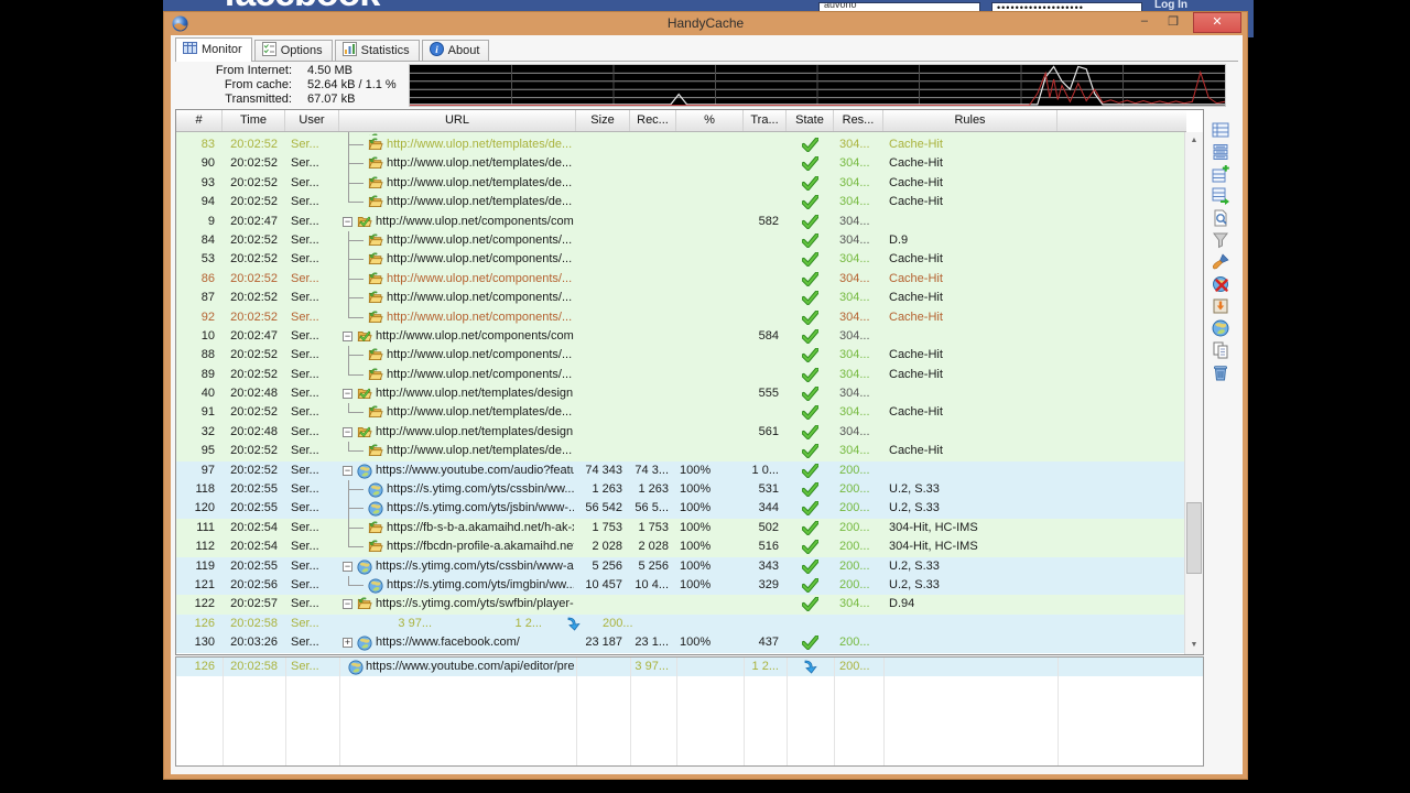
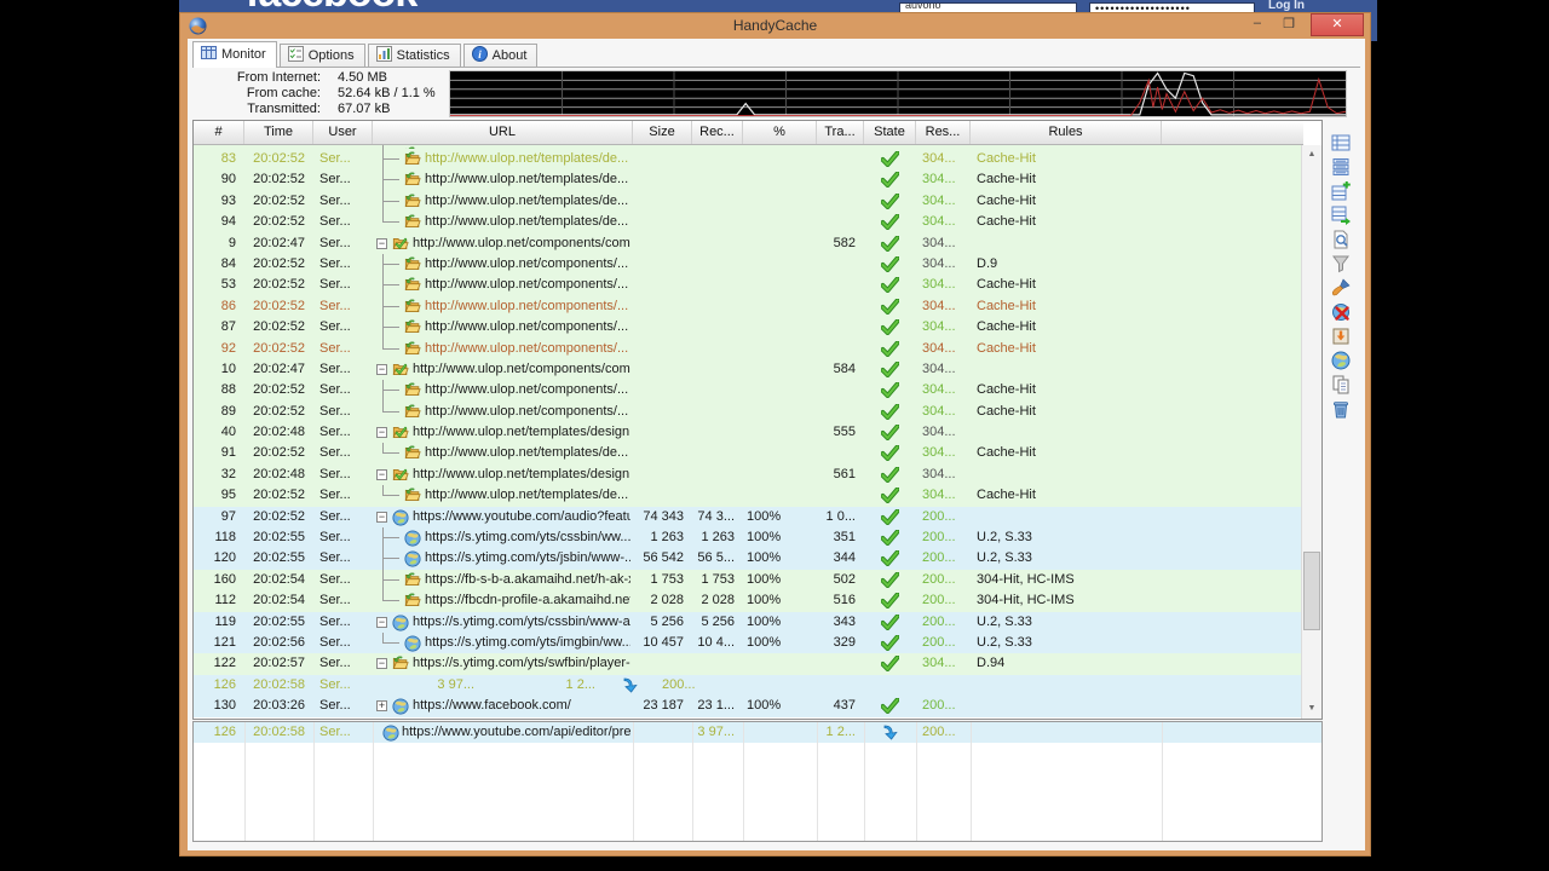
  auvorio
  •••••••••••••••••••
  Log In
  HandyCache
  –
  ❒
  ✕
  Monitor
  Options
  Statistics
  i
  About
  From Internet:
  4.50 MB
  From cache:
  52.64 kB / 1.1 %
  Transmitted:
  67.07 kB
  #
  Time
  User
  URL
  Size
  Rec...
  %
  Tra...
  State
  Res...
  Rules
  83
  20:02:52
  Ser...
  http://www.ulop.net/templates/de...
  304...
  Cache-Hit
  90
  20:02:52
  Ser...
  http://www.ulop.net/templates/de...
  304...
  Cache-Hit
  93
  20:02:52
  Ser...
  http://www.ulop.net/templates/de...
  304...
  Cache-Hit
  94
  20:02:52
  Ser...
  http://www.ulop.net/templates/de...
  304...
  Cache-Hit
  9
  20:02:47
  Ser...
  −
  http://www.ulop.net/components/com
  582
  304...
  84
  20:02:52
  Ser...
  http://www.ulop.net/components/...
  304...
  D.9
  53
  20:02:52
  Ser...
  http://www.ulop.net/components/...
  304...
  Cache-Hit
  86
  20:02:52
  Ser...
  http://www.ulop.net/components/...
  304...
  Cache-Hit
  87
  20:02:52
  Ser...
  http://www.ulop.net/components/...
  304...
  Cache-Hit
  92
  20:02:52
  Ser...
  http://www.ulop.net/components/...
  304...
  Cache-Hit
  10
  20:02:47
  Ser...
  −
  http://www.ulop.net/components/com
  584
  304...
  88
  20:02:52
  Ser...
  http://www.ulop.net/components/...
  304...
  Cache-Hit
  89
  20:02:52
  Ser...
  http://www.ulop.net/components/...
  304...
  Cache-Hit
  40
  20:02:48
  Ser...
  −
  http://www.ulop.net/templates/design
  555
  304...
  91
  20:02:52
  Ser...
  http://www.ulop.net/templates/de...
  304...
  Cache-Hit
  32
  20:02:48
  Ser...
  −
  http://www.ulop.net/templates/design
  561
  304...
  95
  20:02:52
  Ser...
  http://www.ulop.net/templates/de...
  304...
  Cache-Hit
  97
  20:02:52
  Ser...
  −
  https://www.youtube.com/audio?featu
  74 343
  74 3...
  100%
  1 0...
  200...
  118
  20:02:55
  Ser...
  https://s.ytimg.com/yts/cssbin/ww...
  1 263
  1 263
  100%
- 531
+ 351
  200...
  U.2, S.33
  120
  20:02:55
  Ser...
  https://s.ytimg.com/yts/jsbin/www-..
  56 542
  56 5...
  100%
  344
  200...
  U.2, S.33
- 111
+ 160
  20:02:54
  Ser...
  https://fb-s-b-a.akamaihd.net/h-ak-
  1 753
  1 753
  100%
  502
  200...
  304-Hit, HC-IMS
  112
  20:02:54
  Ser...
  https://fbcdn-profile-a.akamaihd.ne
  2 028
  2 028
  100%
  516
  200...
  304-Hit, HC-IMS
  119
  20:02:55
  Ser...
  −
  https://s.ytimg.com/yts/cssbin/www-a
  5 256
  5 256
  100%
  343
  200...
  U.2, S.33
  121
  20:02:56
  Ser...
  https://s.ytimg.com/yts/imgbin/ww..
  10 457
  10 4...
  100%
  329
  200...
  U.2, S.33
  122
  20:02:57
  Ser...
  −
  https://s.ytimg.com/yts/swfbin/player-
  304...
  D.94
  126
  20:02:58
  Ser...
  3 97...
  1 2...
  200...
  130
  20:03:26
  Ser...
  +
  https://www.facebook.com/
  23 187
  23 1...
  100%
  437
  200...
  126
  20:02:58
  Ser...
  https://www.youtube.com/api/editor/pre
  3 97...
  1 2...
  200...
